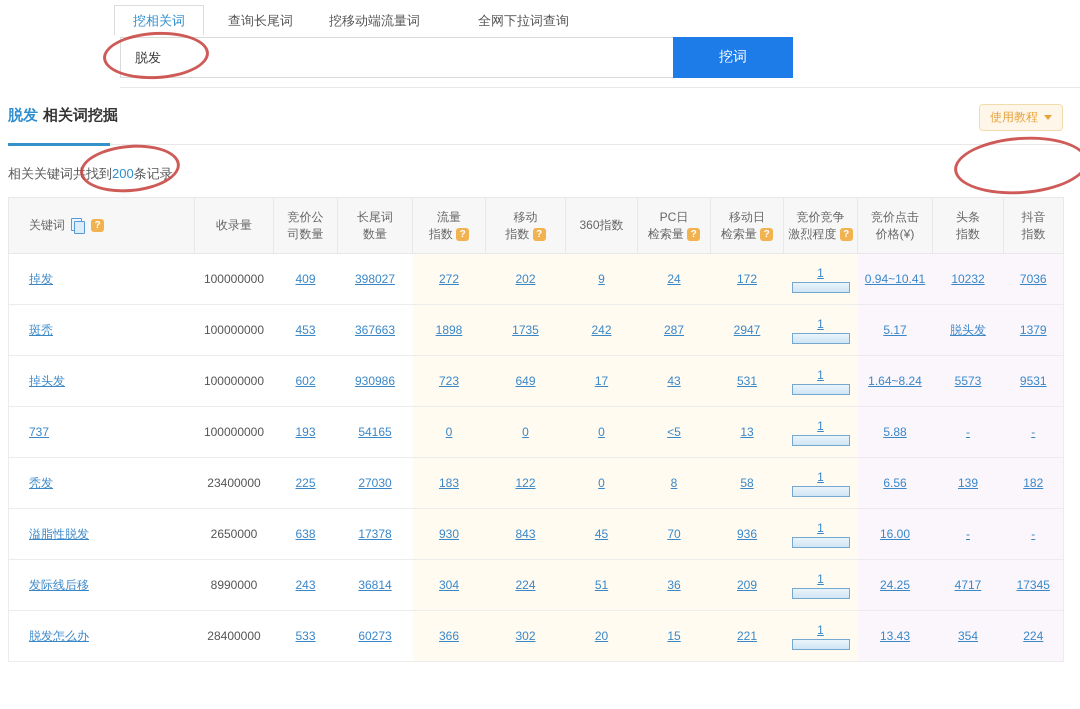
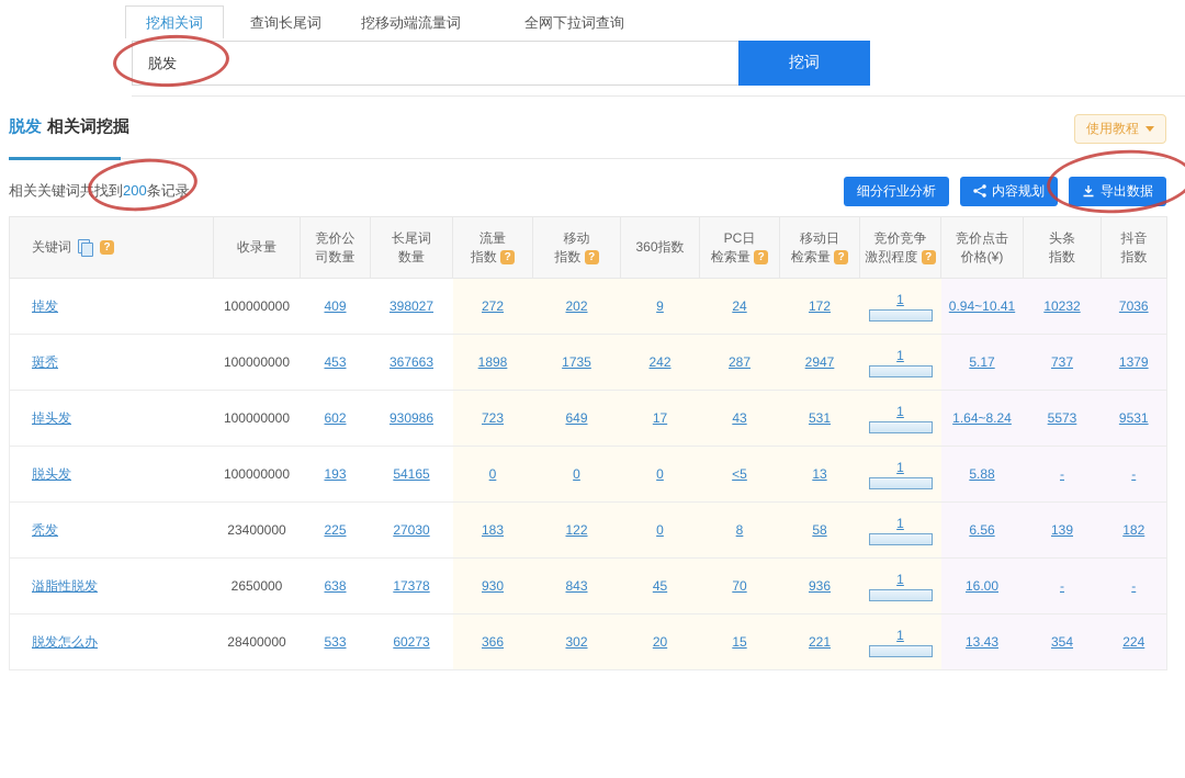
  挖相关词
  查询长尾词
  挖移动端流量词
  全网下拉词查询
  脱发
  挖词
  脱发 相关词挖掘
  使用教程
  相关关键词共找到200条记录
+ 细分行业分析
+ 内容规划
+ 导出数据
  关键词 ?	收录量	竞价公司数量	长尾词数量	流量指数 ?	移动指数 ?	360指数	PC日检索量 ?	移动日检索量 ?	竞价竞争激烈程度 ?	竞价点击价格(¥)	头条指数	抖音指数
  掉发	100000000	409	398027	272	202	9	24	172	1	0.94~10.41	10232	7036
- 斑秃	100000000	453	367663	1898	1735	242	287	2947	1	5.17	脱头发	1379
+ 斑秃	100000000	453	367663	1898	1735	242	287	2947	1	5.17	737	1379
  掉头发	100000000	602	930986	723	649	17	43	531	1	1.64~8.24	5573	9531
- 737	100000000	193	54165	0	0	0	<5	13	1	5.88	-	-
+ 脱头发	100000000	193	54165	0	0	0	<5	13	1	5.88	-	-
  秃发	23400000	225	27030	183	122	0	8	58	1	6.56	139	182
  溢脂性脱发	2650000	638	17378	930	843	45	70	936	1	16.00	-	-
- 发际线后移	8990000	243	36814	304	224	51	36	209	1	24.25	4717	17345
  脱发怎么办	28400000	533	60273	366	302	20	15	221	1	13.43	354	224
